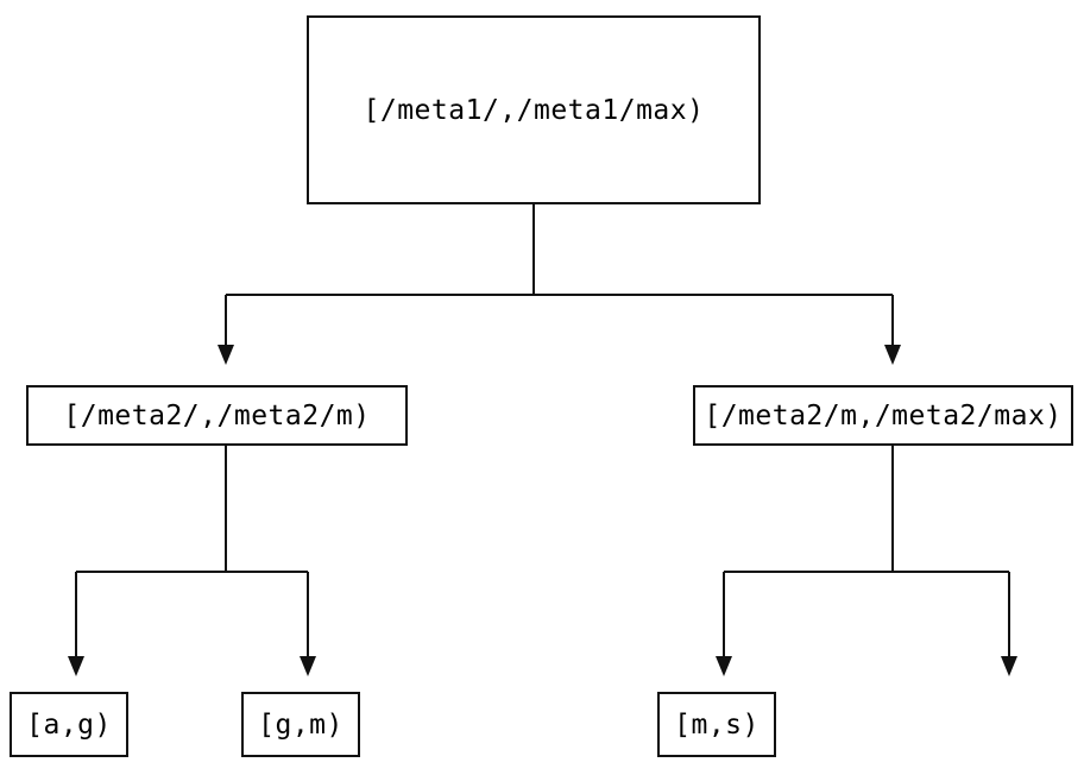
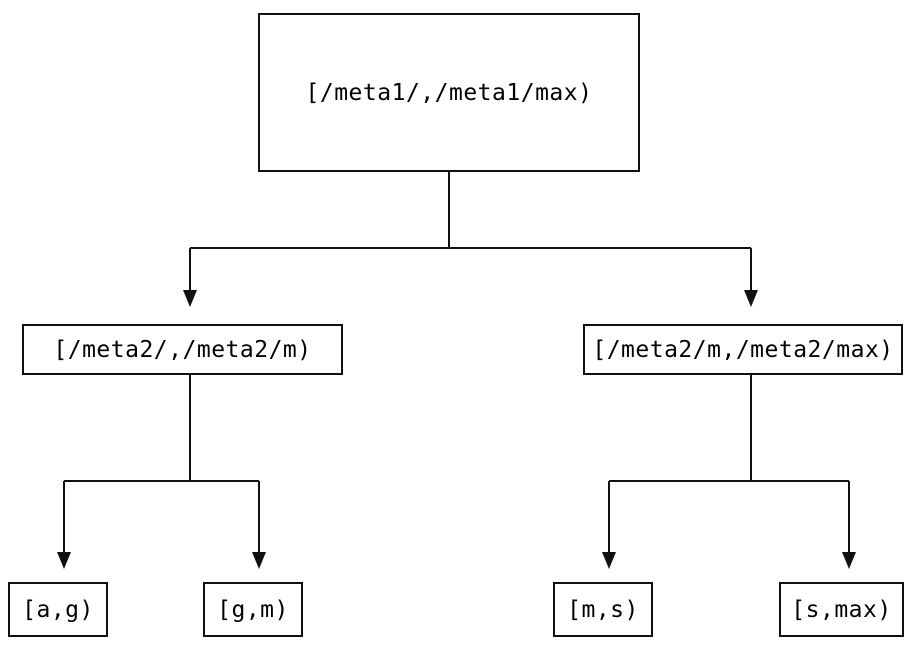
  [/meta1/,/meta1/max)
  [/meta2/,/meta2/m)
  [/meta2/m,/meta2/max)
  [a,g)
  [g,m)
  [m,s)
+ [s,max)
